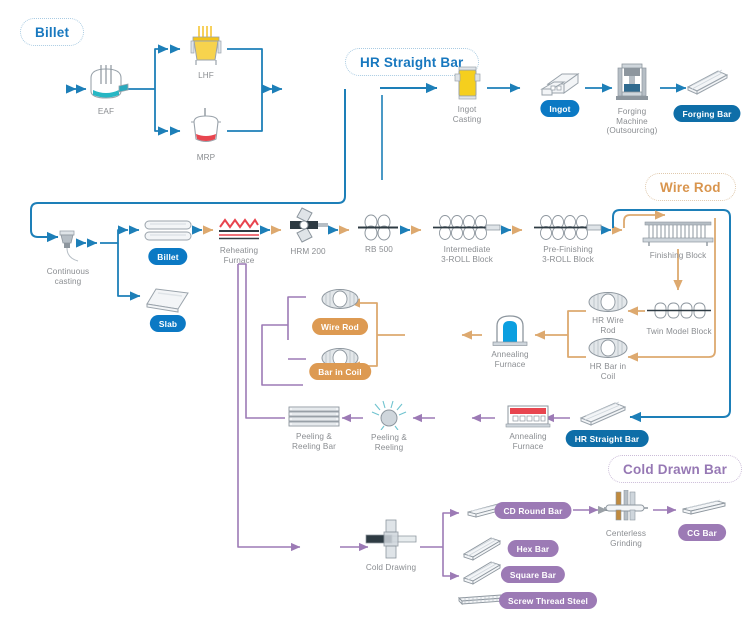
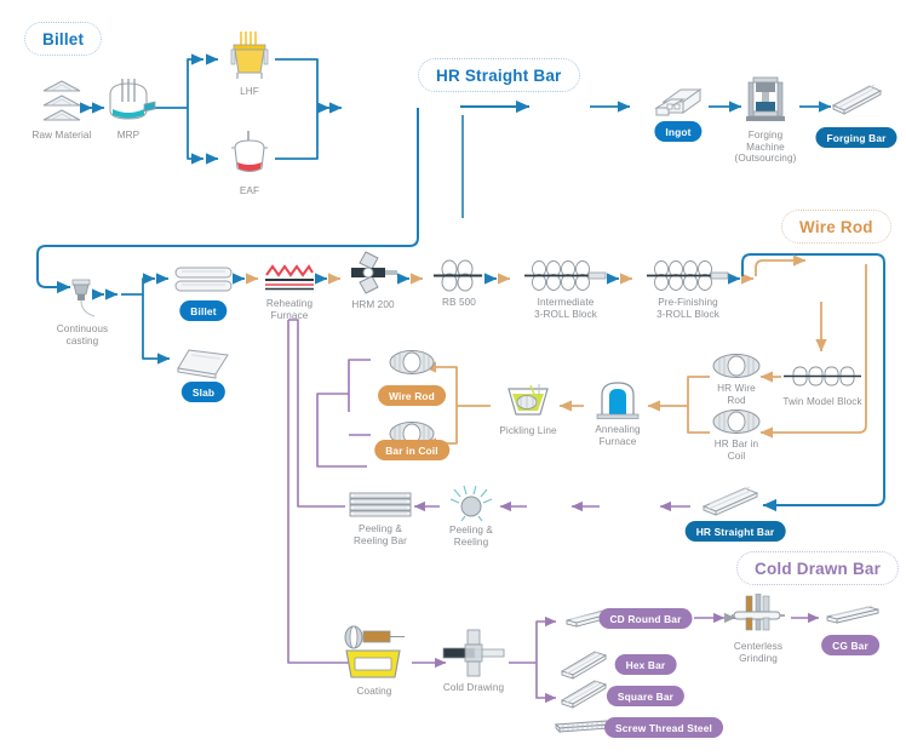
  Billet
  HR Straight Bar
  Wire Rod
  Cold Drawn Bar
+ Raw Material
- EAF
+ MRP
  LHF
- MRP
+ EAF
- Ingot Casting
  Ingot
  Forging Machine
  (Outsourcing)
  Forging Bar
  Continuous
  casting
  Billet
  Slab
  Reheating
  Furnace
  HRM 200
  RB 500
  Intermediate
  3-ROLL Block
  Pre-Finishing
  3-ROLL Block
- Finishing Block
  Wire Rod
  Bar in Coil
+ Pickling Line
  Annealing
  Furnace
  HR Wire Rod
  HR Bar in Coil
  Twin Model Block
  Peeling &
  Reeling Bar
  Peeling & Reeling
- Annealing Furnace
  HR Straight Bar
+ Coating
  Cold Drawing
  CD Round Bar
  Hex Bar
  Square Bar
  Screw Thread Steel
  Centerless Grinding
  CG Bar
